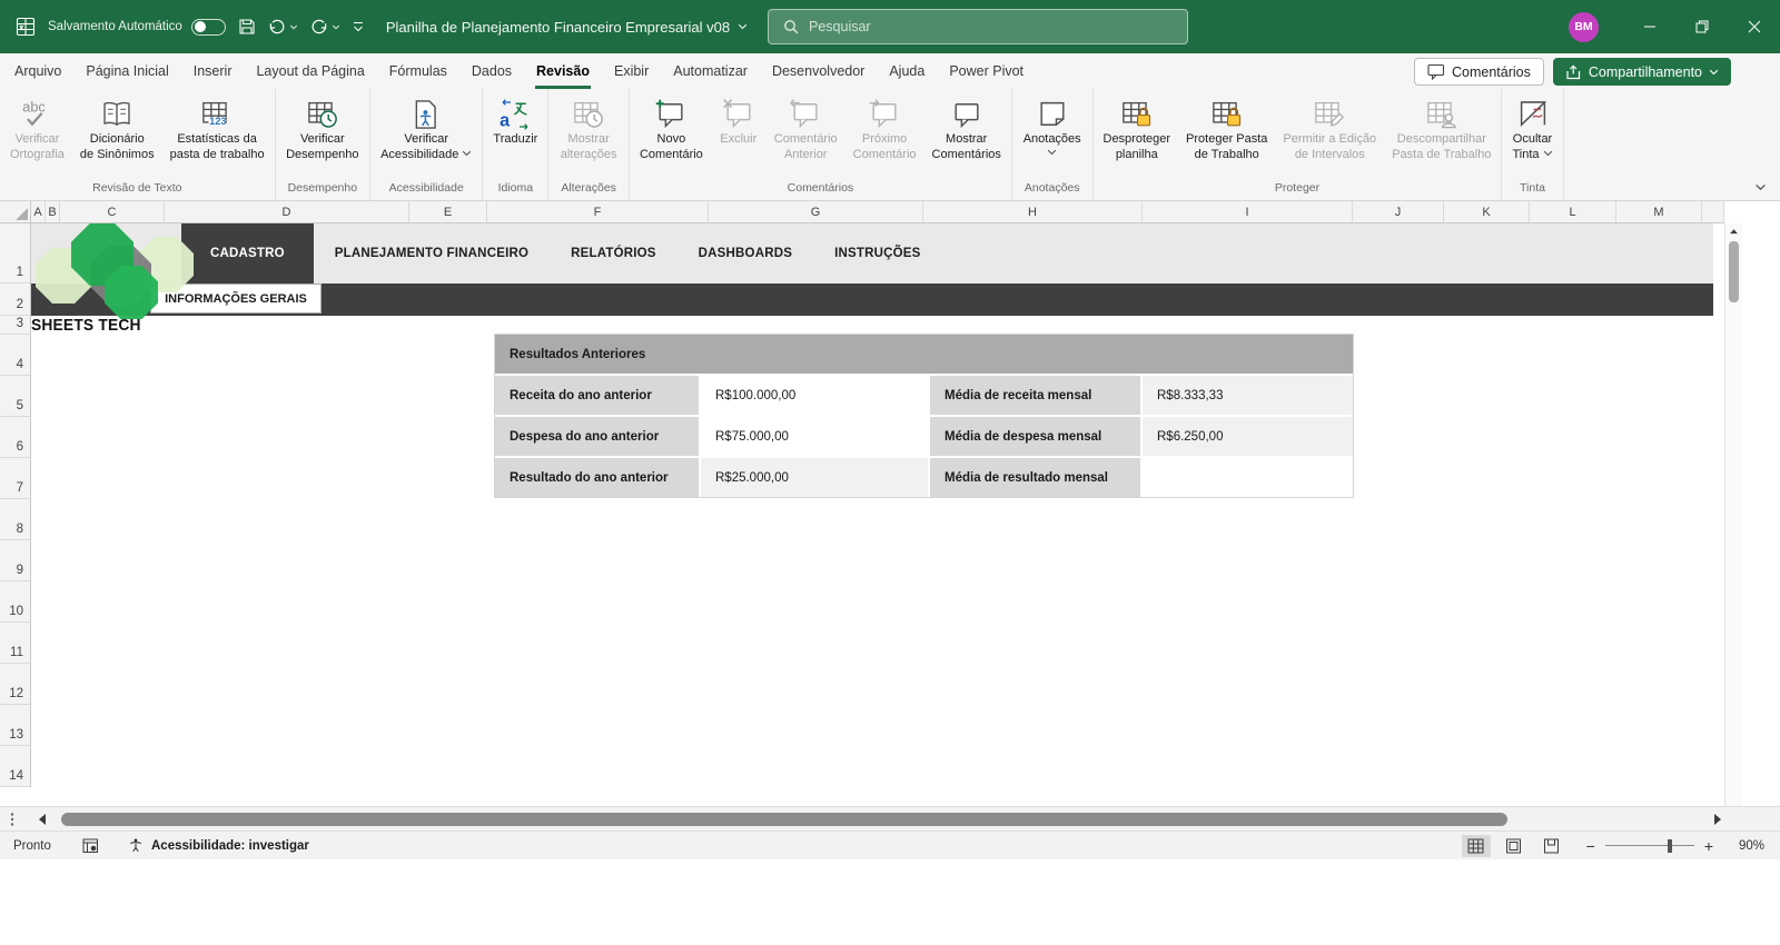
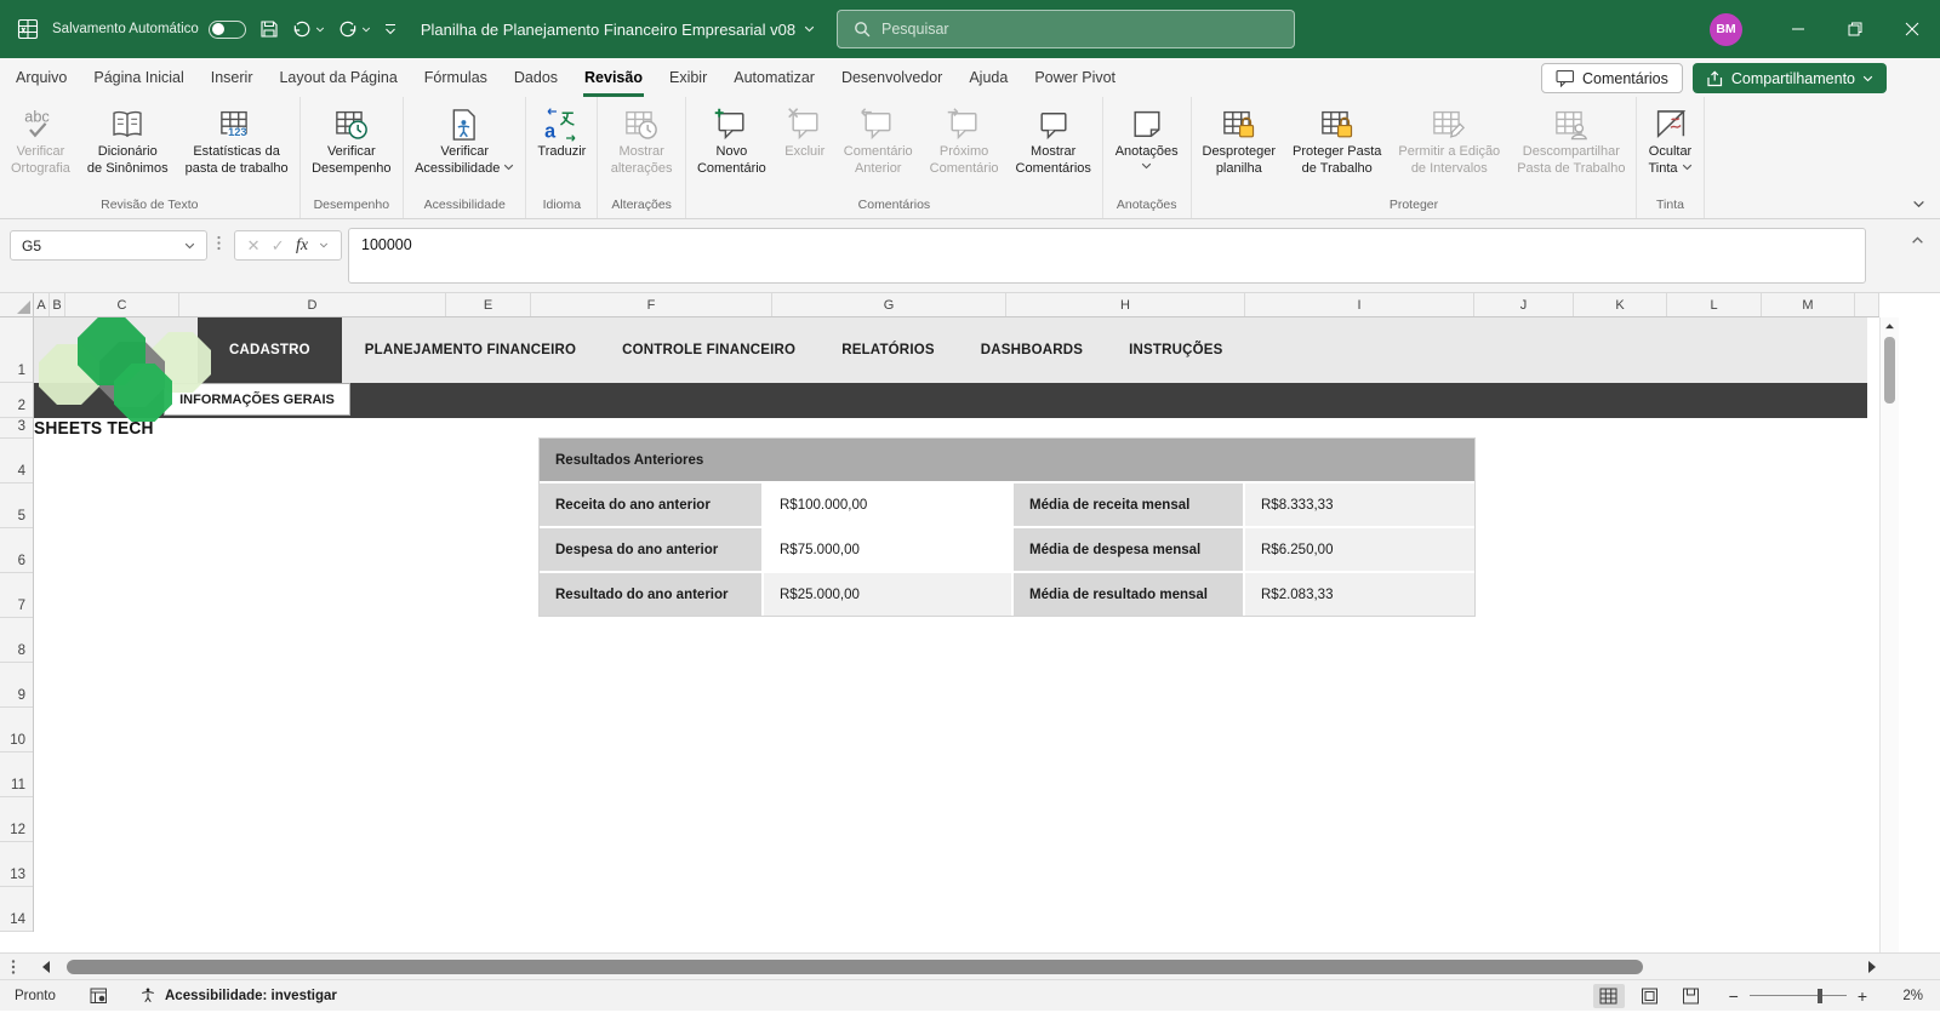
  Salvamento Automático
  Planilha de Planejamento Financeiro Empresarial v08
  Pesquisar
  BM
  Arquivo
  Página Inicial
  Inserir
  Layout da Página
  Fórmulas
  Dados
  Revisão
  Exibir
  Automatizar
  Desenvolvedor
  Ajuda
  Power Pivot
  Comentários
  Compartilhamento
  abc
  Verificar
  Ortografia
  Dicionário
  de Sinônimos
  123
  Estatísticas da
  pasta de trabalho
  Revisão de Texto
  Verificar
  Desempenho
  Desempenho
  Verificar
  Acessibilidade
  Acessibilidade
  a
  Traduzir
  Idioma
  Mostrar
  alterações
  Alterações
  Novo
  Comentário
  Excluir
  Comentário
  Anterior
  Próximo
  Comentário
  Mostrar
  Comentários
  Comentários
  Anotações
  Anotações
  Desproteger
  planilha
  Proteger Pasta
  de Trabalho
  Permitir a Edição
  de Intervalos
  Descompartilhar
  Pasta de Trabalho
  Proteger
  Ocultar
  Tinta
  Tinta
+ G5
+ ✕
+ ✓
+ fx
+ 100000
  A
  B
  C
  D
  E
  F
  G
  H
  I
  J
  K
  L
  M
  1
  2
  3
  4
  5
  6
  7
  8
  9
  10
  11
  12
  13
  14
  CADASTRO
  PLANEJAMENTO FINANCEIRO
+ CONTROLE FINANCEIRO
  RELATÓRIOS
  DASHBOARDS
  INSTRUÇÕES
  INFORMAÇÕES GERAIS
  SHEETS TECH
  Resultados Anteriores
  Receita do ano anterior
  R$100.000,00
  Média de receita mensal
  R$8.333,33
  Despesa do ano anterior
  R$75.000,00
  Média de despesa mensal
  R$6.250,00
  Resultado do ano anterior
  R$25.000,00
  Média de resultado mensal
+ R$2.083,33
  Pronto
  Acessibilidade: investigar
  −
  +
- 90%
+ 2%
